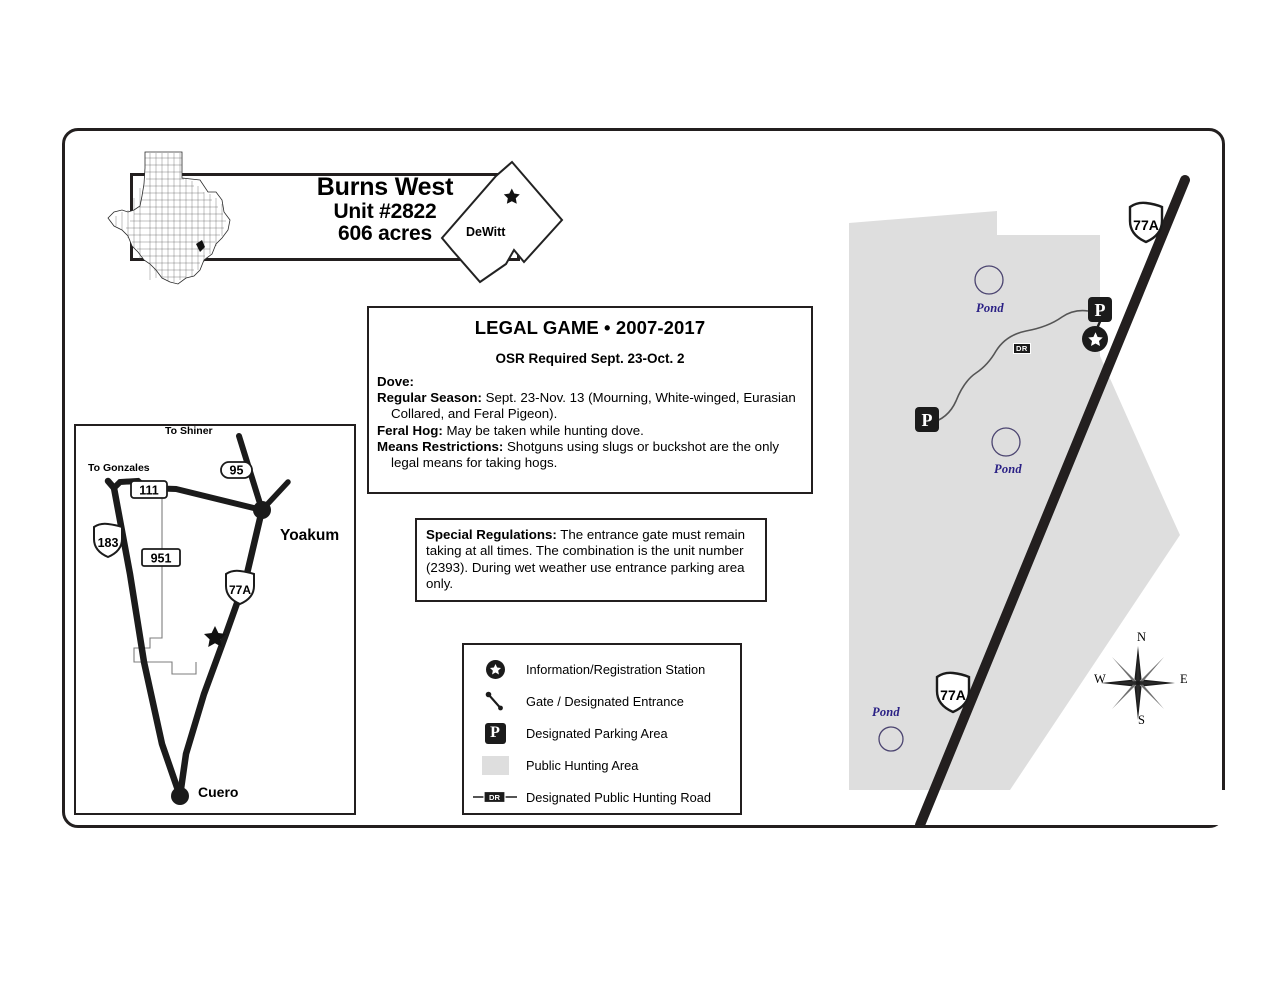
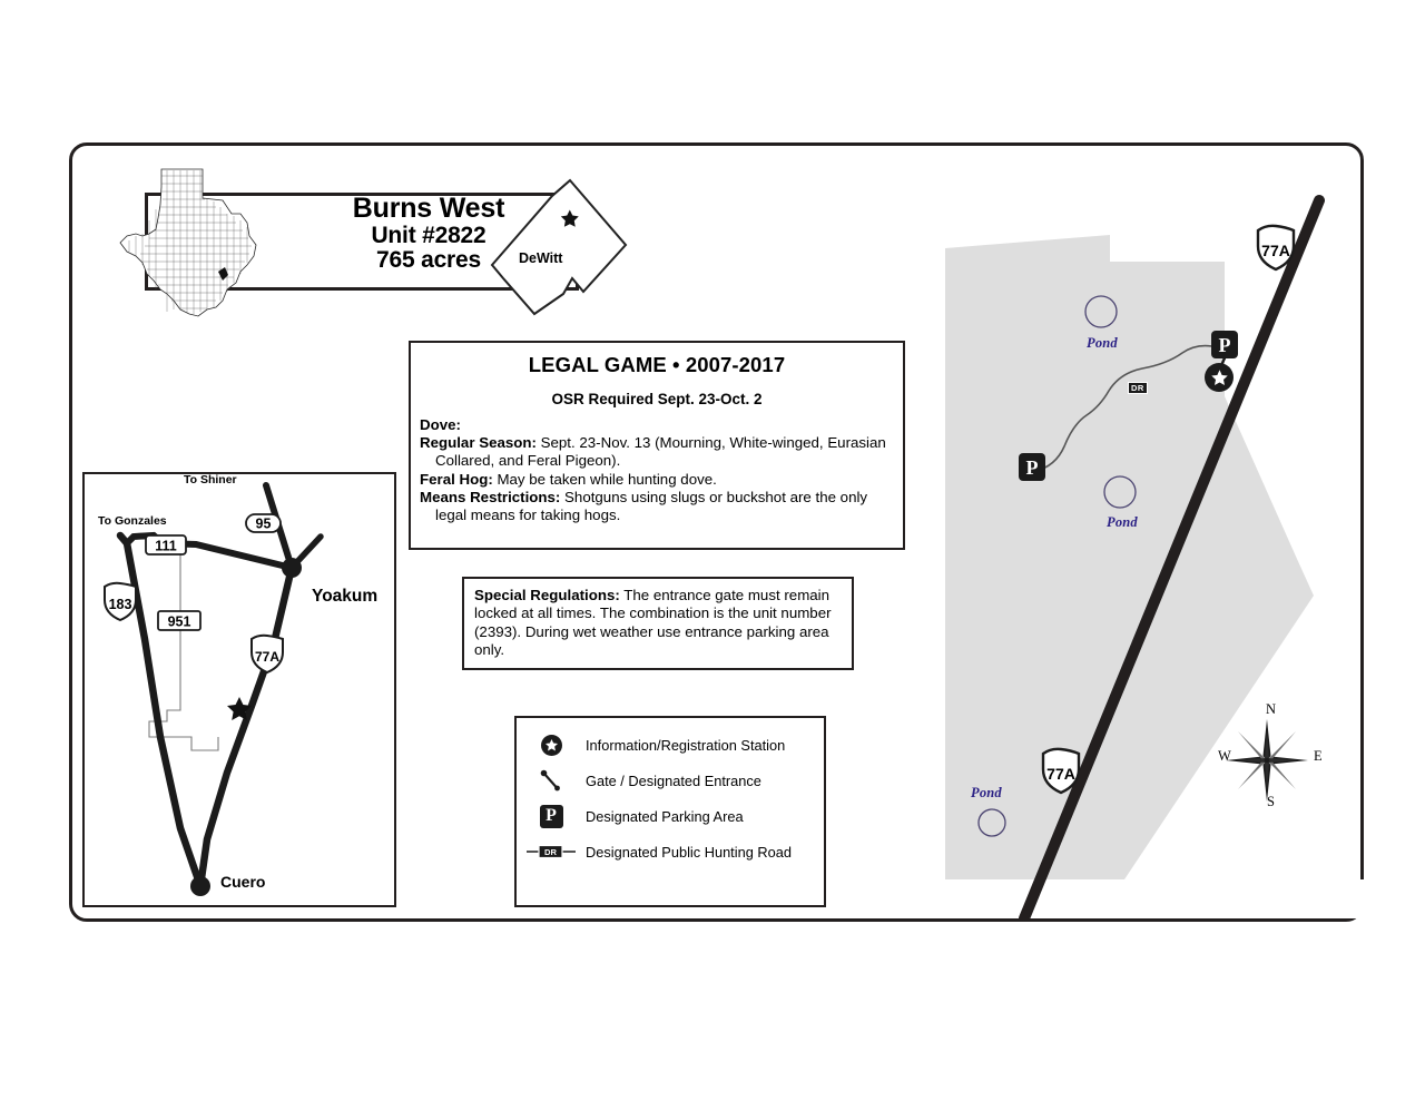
  Burns West
  Unit #2822
- 606 acres
+ 765 acres
  DeWitt
  LEGAL GAME • 2007-2017
  OSR Required Sept. 23-Oct. 2
  Dove:
  Regular Season: Sept. 23-Nov. 13 (Mourning, White-winged, Eurasian Collared, and Feral Pigeon).
  Feral Hog: May be taken while hunting dove.
  Means Restrictions: Shotguns using slugs or buckshot are the only legal means for taking hogs.
- Special Regulations: The entrance gate must remain taking at all times. The combination is the unit number (2393). During wet weather use entrance parking area only.
+ Special Regulations: The entrance gate must remain locked at all times. The combination is the unit number (2393). During wet weather use entrance parking area only.
  Information/Registration Station
  Gate / Designated Entrance
  P
  Designated Parking Area
- Public Hunting Area
  DR
  Designated Public Hunting Road
  95
  111
  183
  951
  77A
  To Gonzales
  Yoakum
  Cuero
  To Shiner
  77A
  77A
  Pond
  Pond
  Pond
  P
  P
  DR
  N
  S
  W
  E
